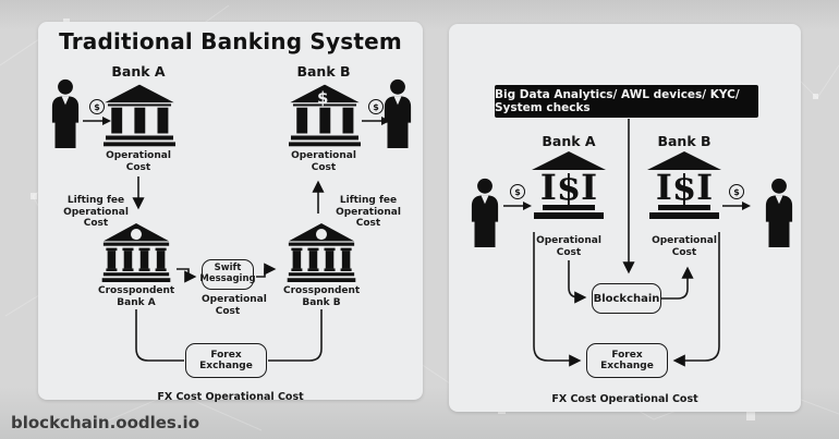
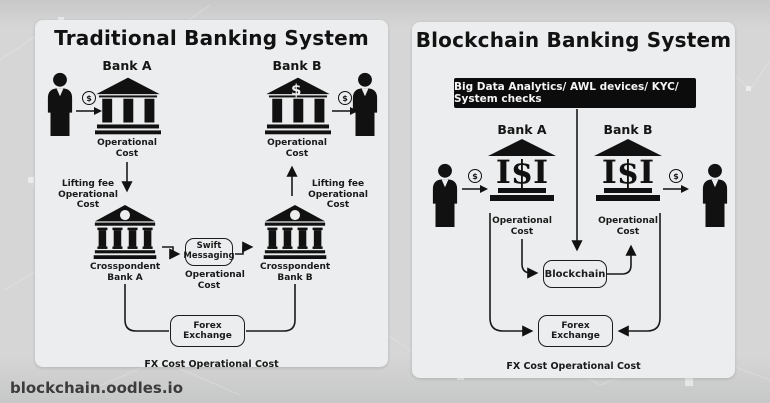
  Traditional Banking System
  Bank A
  Bank B
  $
  $
  $
  Operational
  Cost
  Operational
  Cost
  Lifting fee
  Operational Cost
  Lifting fee
  Operational Cost
  Crosspondent
  Bank A
  Crosspondent
  Bank B
  Swift
  Messaging
  Operation
  Cost
  Forex Exchange
  FX Cost Operational Cost
+ Blockchain Banking System
  Big Data Analytics/ AWL devices/ KYC/ System checks
  Bank A
  Bank B
  $
  I$I
  I$I
  $
  Operational
  Cost
  Operational
  Cost
  Blockchain
  Forex Exchange
  FX Cost Operational Cost
  blockchain.oodles.io
